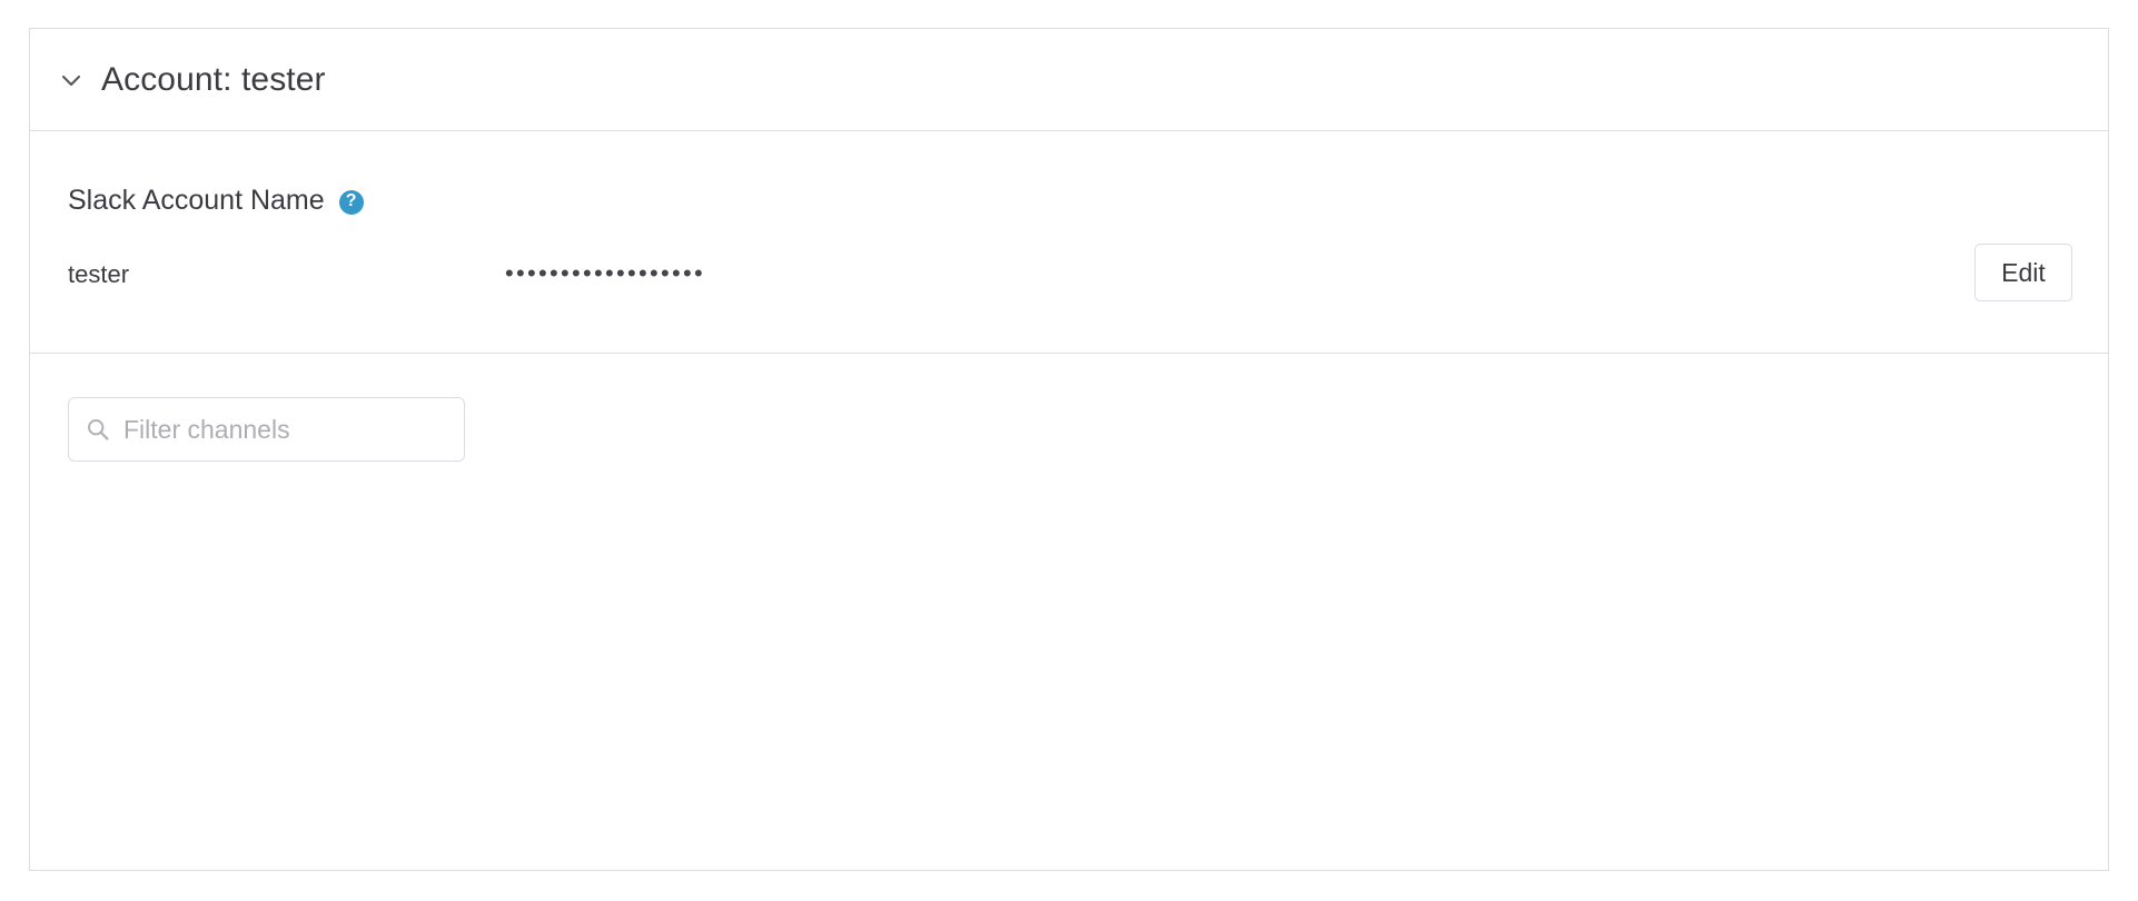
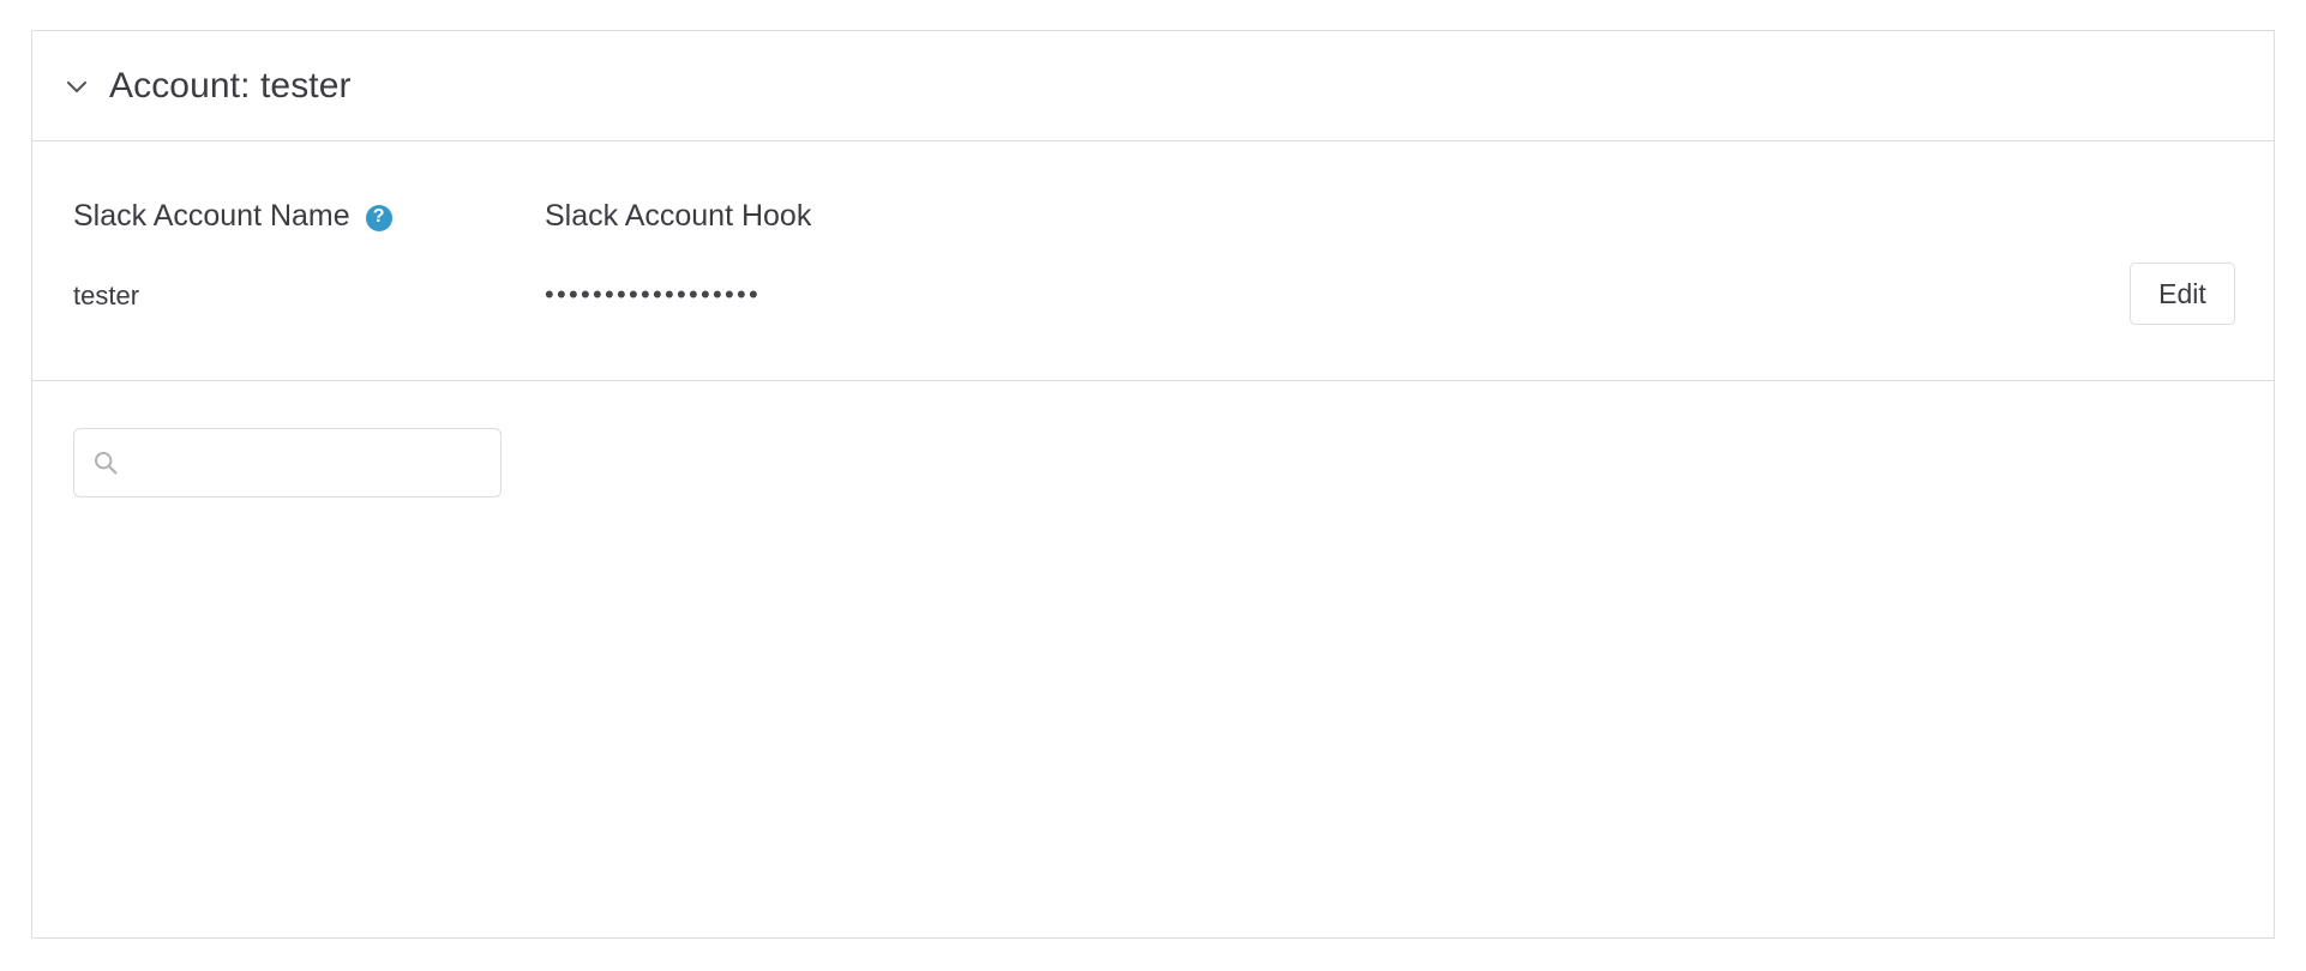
  Account: tester
  Slack Account Name
  ?
+ Slack Account Hook
  tester
  ••••••••••••••••••
  Edit
- Filter channels
